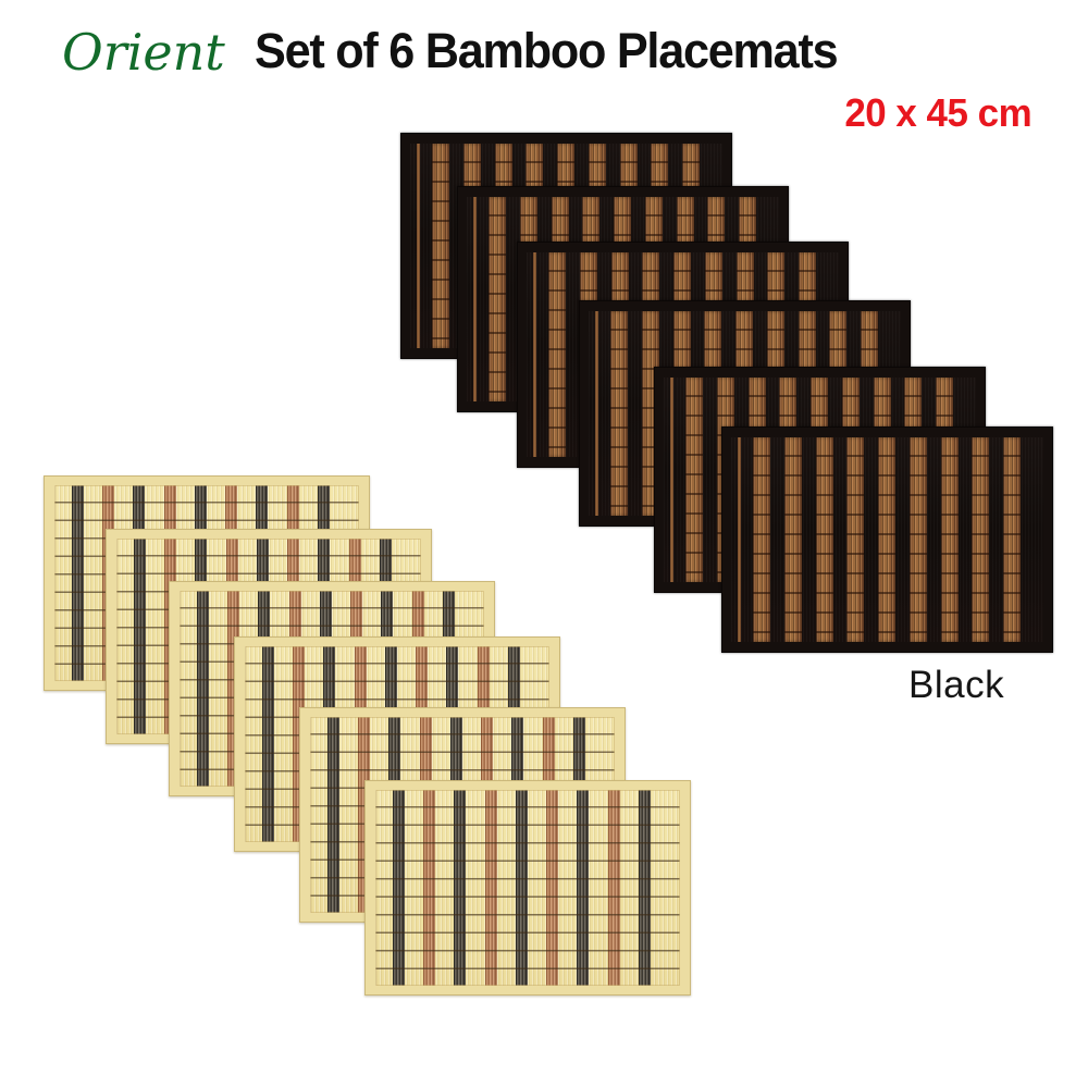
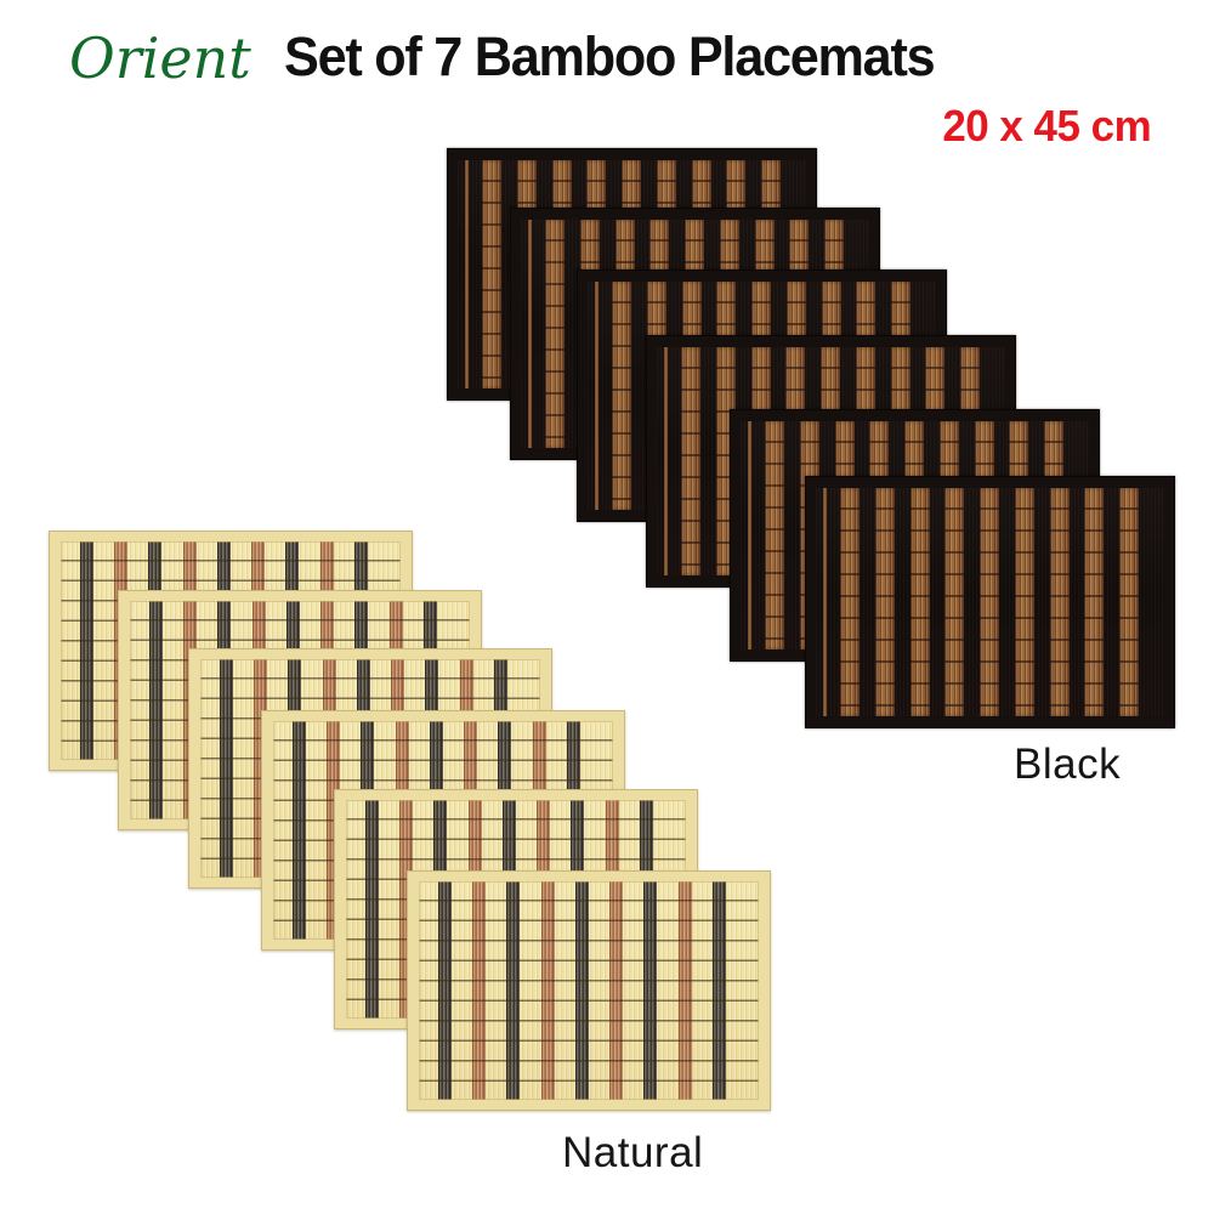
  Orient
- Set of 6 Bamboo Placemats
+ Set of 7 Bamboo Placemats
  20 x 45 cm
  Black
+ Natural
